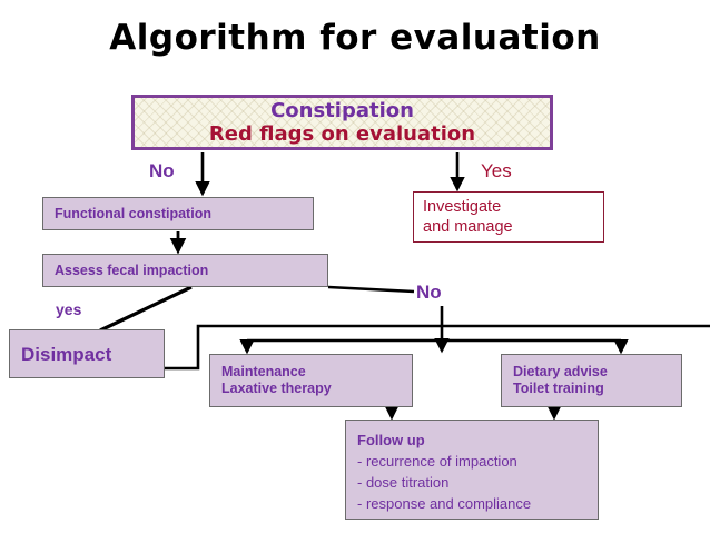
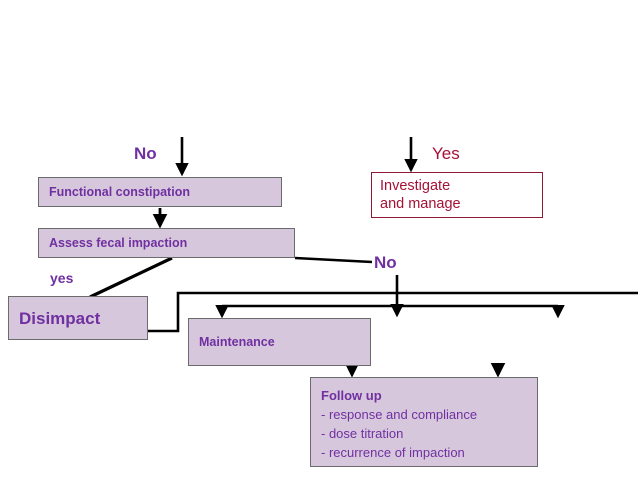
- Algorithm for evaluation
- Constipation
- Red flags on evaluation
  Functional constipation
  Assess fecal impaction
  Investigate
  and manage
  Disimpact
  Maintenance
- Laxative therapy
- Dietary advise
- Toilet training
  Follow up
- - recurrence of impaction
+ - response and compliance
  - dose titration
- - response and compliance
+ - recurrence of impaction
  No
  Yes
  yes
  No
